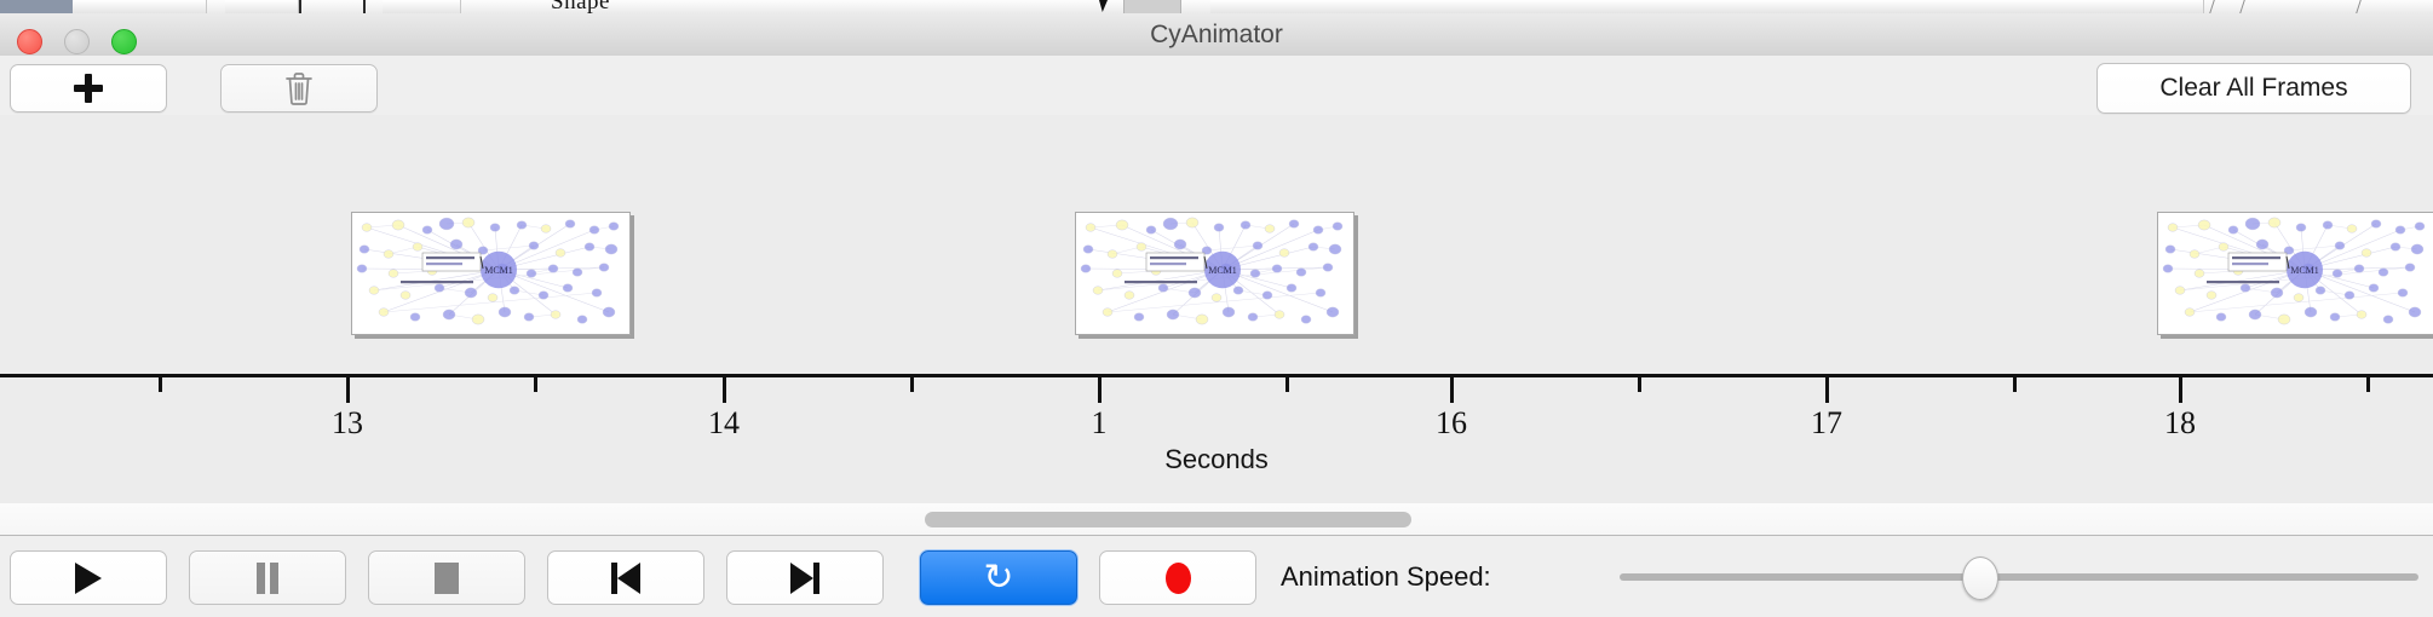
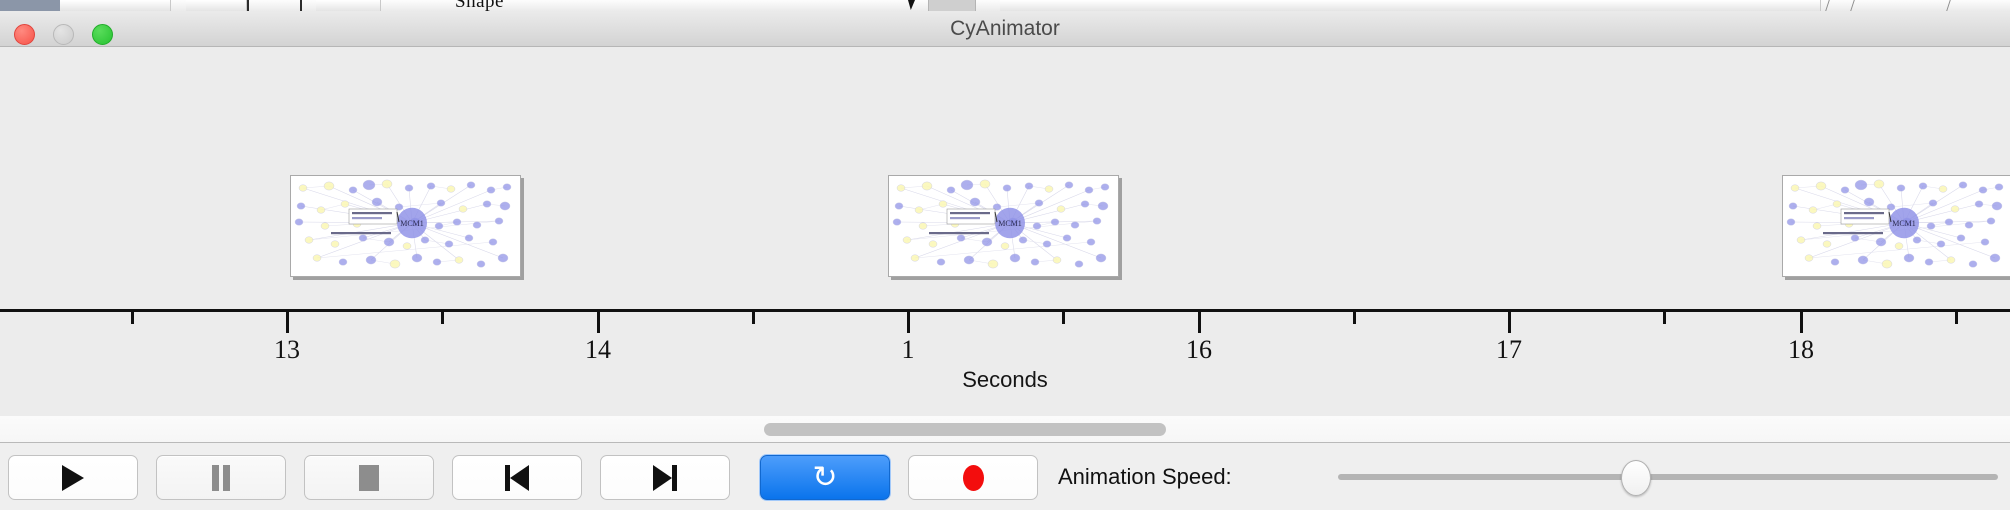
  Shape
  CyAnimator
- Clear All Frames
  Seconds
  13
  14
  1
  16
  17
  18
  MCM1
  MCM1
  MCM1
  ↻
  Animation Speed:
